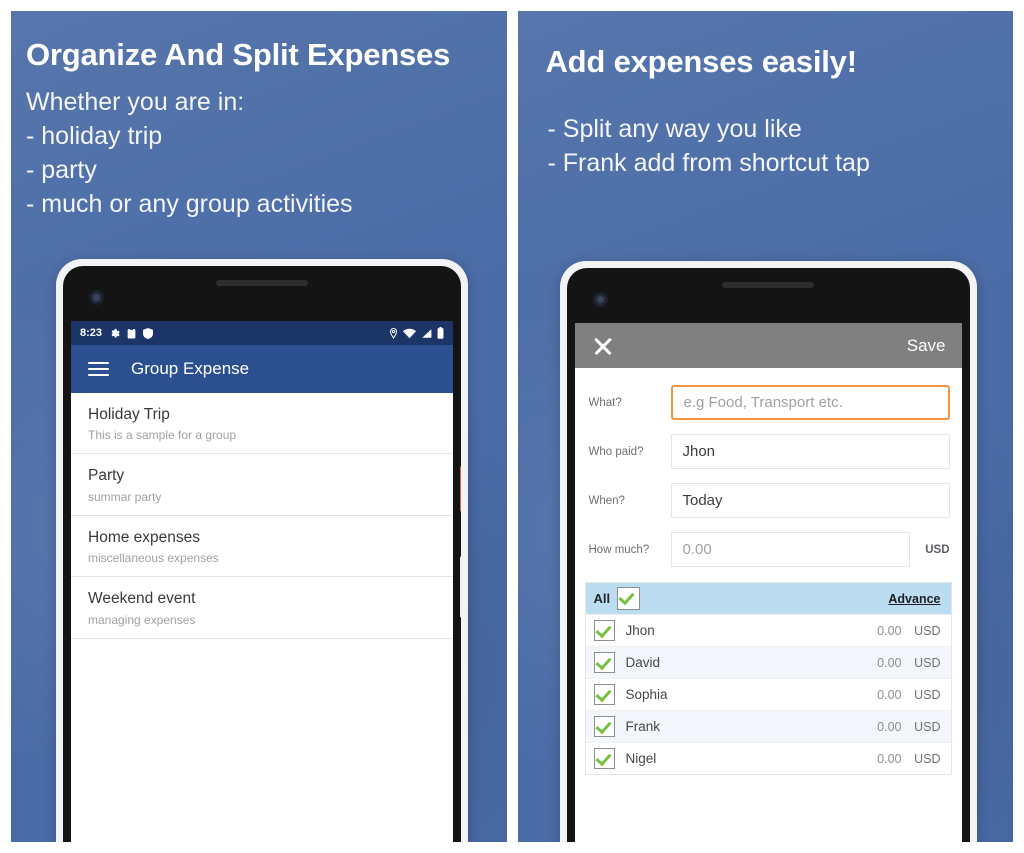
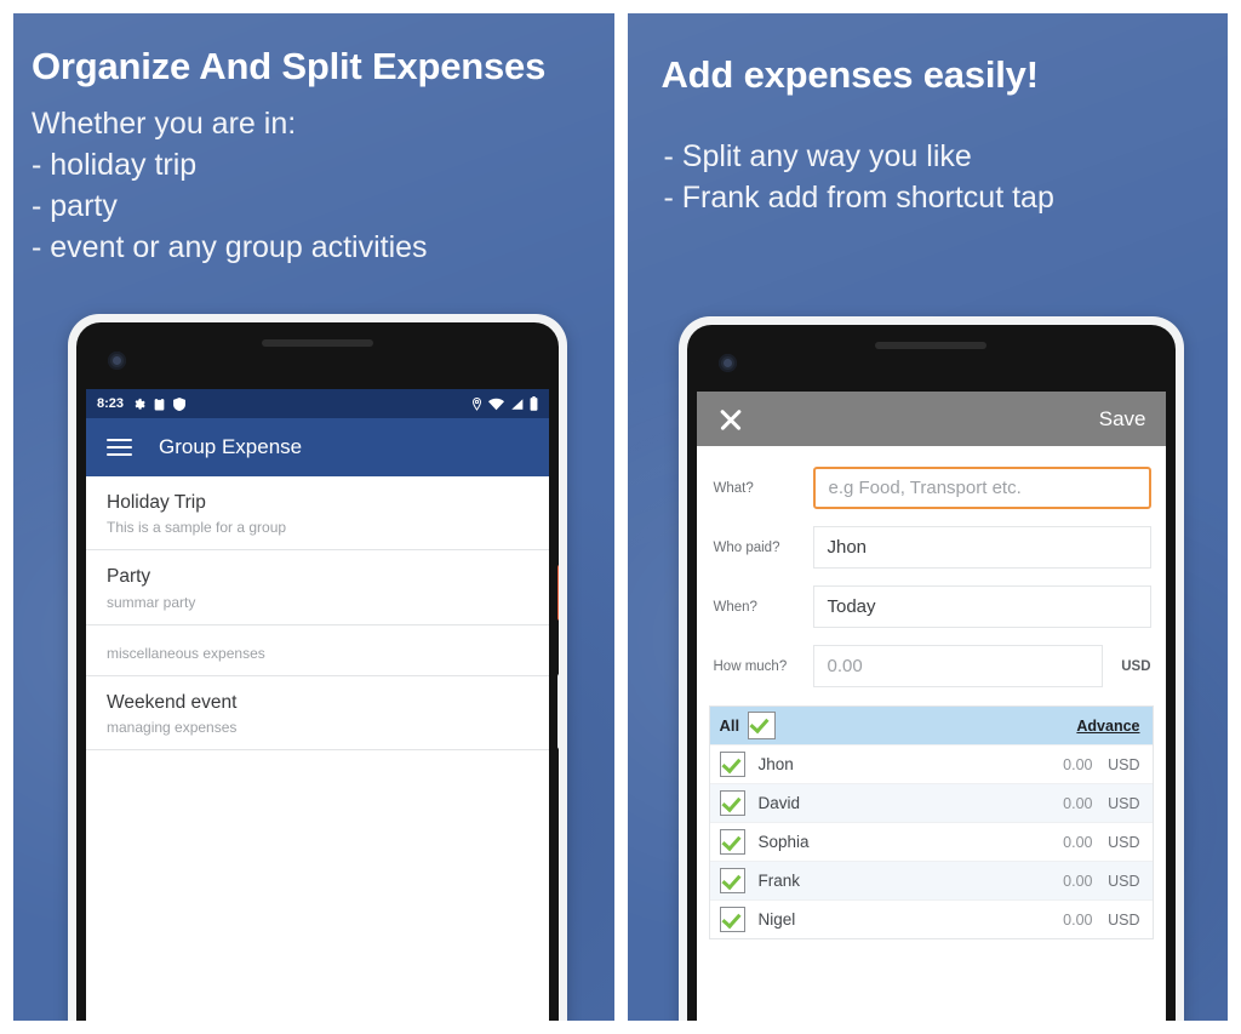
  Organize And Split Expenses
  Whether you are in:
  - holiday trip
  - party
- - much or any group activities
+ - event or any group activities
  8:23
  Group Expense
  Holiday Trip
  This is a sample for a group
  Party
  summar party
- Home expenses
  miscellaneous expenses
  Weekend event
  managing expenses
  Add expenses easily!
  - Split any way you like
  - Frank add from shortcut tap
  Save
  What?
  e.g Food, Transport etc.
  Who paid?
  Jhon
  When?
  Today
  How much?
  0.00
  USD
  All
  Advance
  Jhon
  0.00
  USD
  David
  0.00
  USD
  Sophia
  0.00
  USD
  Frank
  0.00
  USD
  Nigel
  0.00
  USD
